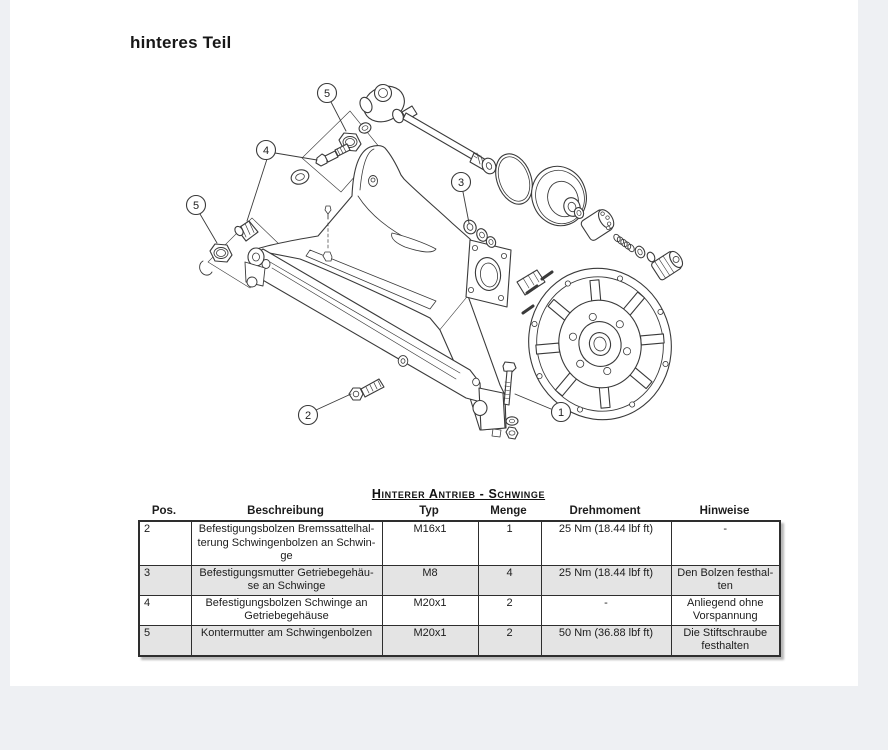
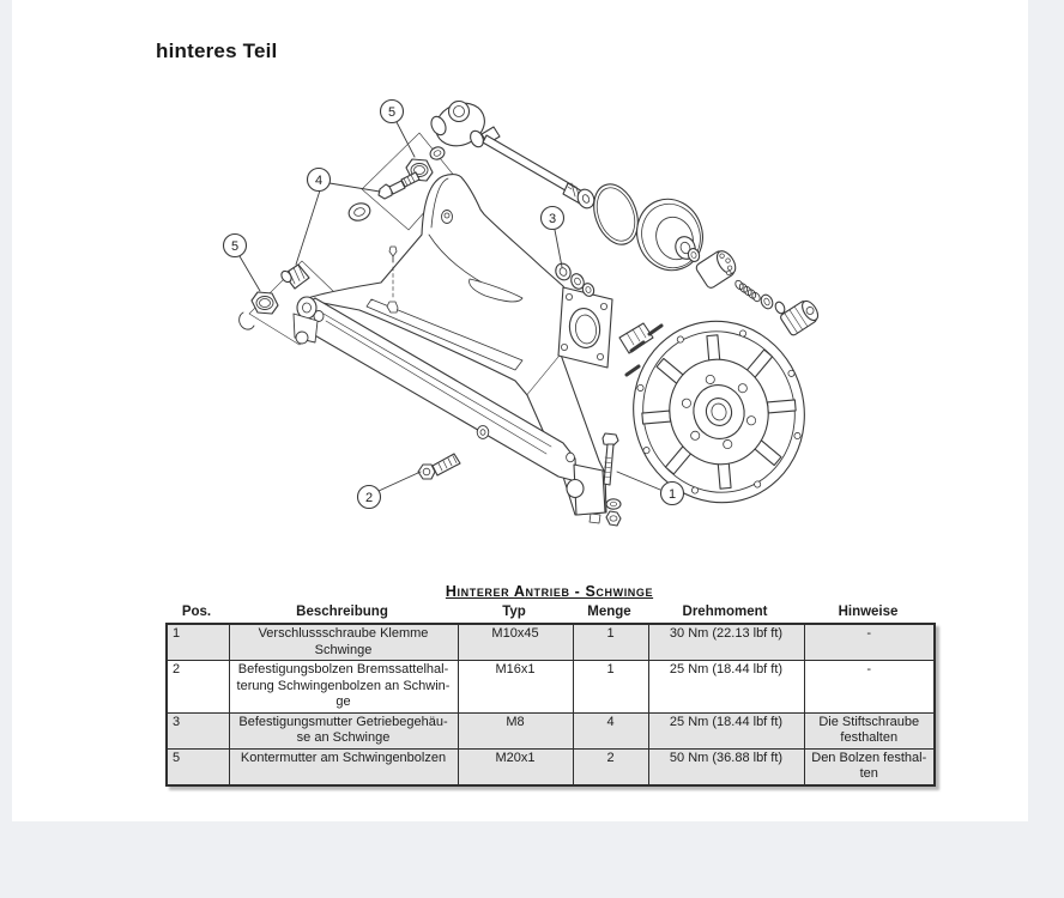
  hinteres Teil
  5
  4
  5
  3
  2
  1
  Hinterer Antrieb - Schwinge
  Pos.
  Beschreibung
  Typ
  Menge
  Drehmoment
  Hinweise
+ 1	Verschlussschraube Klemme Schwinge	M10x45	1	30 Nm (22.13 lbf ft)	-
  2	Befestigungsbolzen Bremssattelhal- terung Schwingenbolzen an Schwin- ge	M16x1	1	25 Nm (18.44 lbf ft)	-
- 3	Befestigungsmutter Getriebegehäu- se an Schwinge	M8	4	25 Nm (18.44 lbf ft)	Den Bolzen festhal- ten
+ 3	Befestigungsmutter Getriebegehäu- se an Schwinge	M8	4	25 Nm (18.44 lbf ft)	Die Stiftschraube festhalten
- 4	Befestigungsbolzen Schwinge an Getriebegehäuse	M20x1	2	-	Anliegend ohne Vorspannung
- 5	Kontermutter am Schwingenbolzen	M20x1	2	50 Nm (36.88 lbf ft)	Die Stiftschraube festhalten
+ 5	Kontermutter am Schwingenbolzen	M20x1	2	50 Nm (36.88 lbf ft)	Den Bolzen festhal- ten
